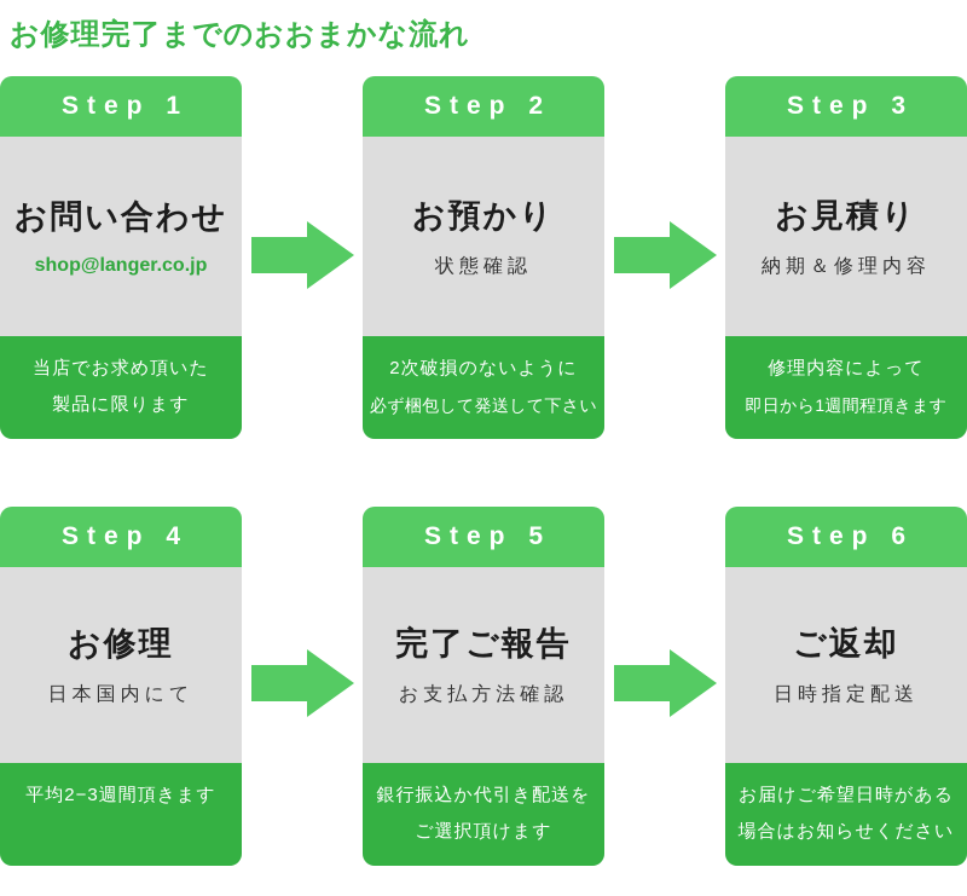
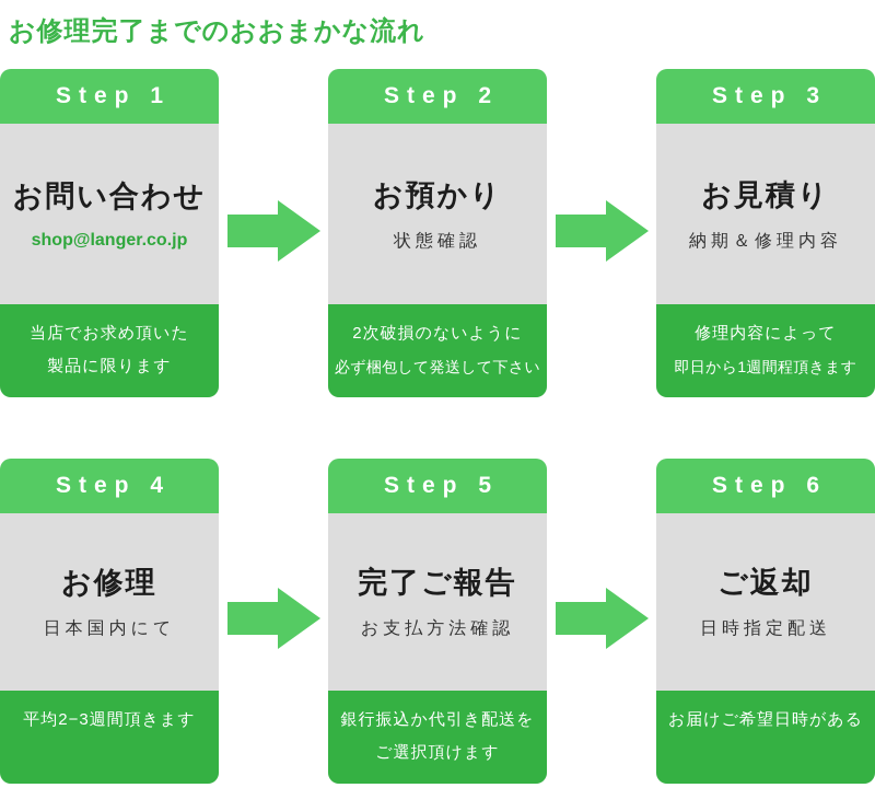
  お修理完了までのおおまかな流れ
  Step 1
  お問い合わせ
  shop@langer.co.jp
  当店でお求め頂いた
  製品に限ります
  Step 2
  お預かり
  状態確認
  2次破損のないように
  必ず梱包して発送して下さい
  Step 3
  お見積り
  納期＆修理内容
  修理内容によって
  即日から1週間程頂きます
  Step 4
  お修理
  日本国内にて
  平均2−3週間頂きます
  Step 5
  完了ご報告
  お支払方法確認
  銀行振込か代引き配送を
  ご選択頂けます
  Step 6
  ご返却
  日時指定配送
  お届けご希望日時がある
- 場合はお知らせください
